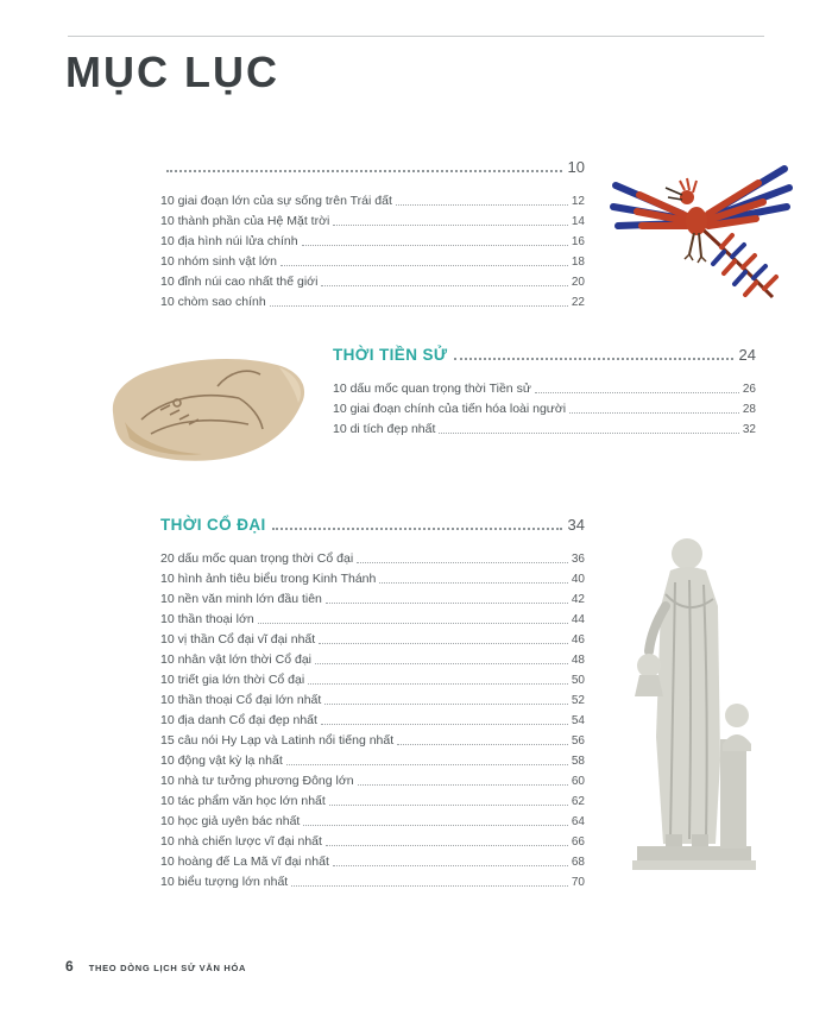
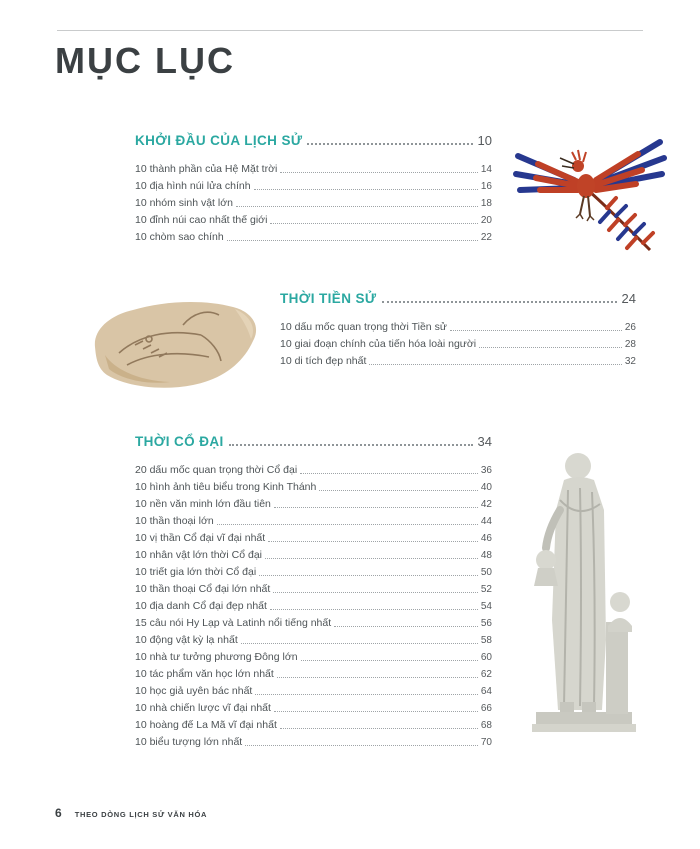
  MỤC LỤC
+ KHỞI ĐẦU CỦA LỊCH SỬ
  10
- 10 giai đoạn lớn của sự sống trên Trái đất
- 12
  10 thành phần của Hệ Mặt trời
  14
  10 địa hình núi lửa chính
  16
  10 nhóm sinh vật lớn
  18
  10 đỉnh núi cao nhất thế giới
  20
  10 chòm sao chính
  22
  THỜI TIỀN SỬ
  24
  10 dấu mốc quan trọng thời Tiền sử
  26
  10 giai đoạn chính của tiến hóa loài người
  28
  10 di tích đẹp nhất
  32
  THỜI CỔ ĐẠI
  34
  20 dấu mốc quan trọng thời Cổ đại
  36
  10 hình ảnh tiêu biểu trong Kinh Thánh
  40
  10 nền văn minh lớn đầu tiên
  42
  10 thần thoại lớn
  44
  10 vị thần Cổ đại vĩ đại nhất
  46
  10 nhân vật lớn thời Cổ đại
  48
  10 triết gia lớn thời Cổ đại
  50
  10 thần thoại Cổ đại lớn nhất
  52
  10 địa danh Cổ đại đẹp nhất
  54
  15 câu nói Hy Lạp và Latinh nổi tiếng nhất
  56
  10 động vật kỳ lạ nhất
  58
  10 nhà tư tưởng phương Đông lớn
  60
  10 tác phẩm văn học lớn nhất
  62
  10 học giả uyên bác nhất
  64
  10 nhà chiến lược vĩ đại nhất
  66
  10 hoàng đế La Mã vĩ đại nhất
  68
  10 biểu tượng lớn nhất
  70
  6
  THEO DÒNG LỊCH SỬ VĂN HÓA
